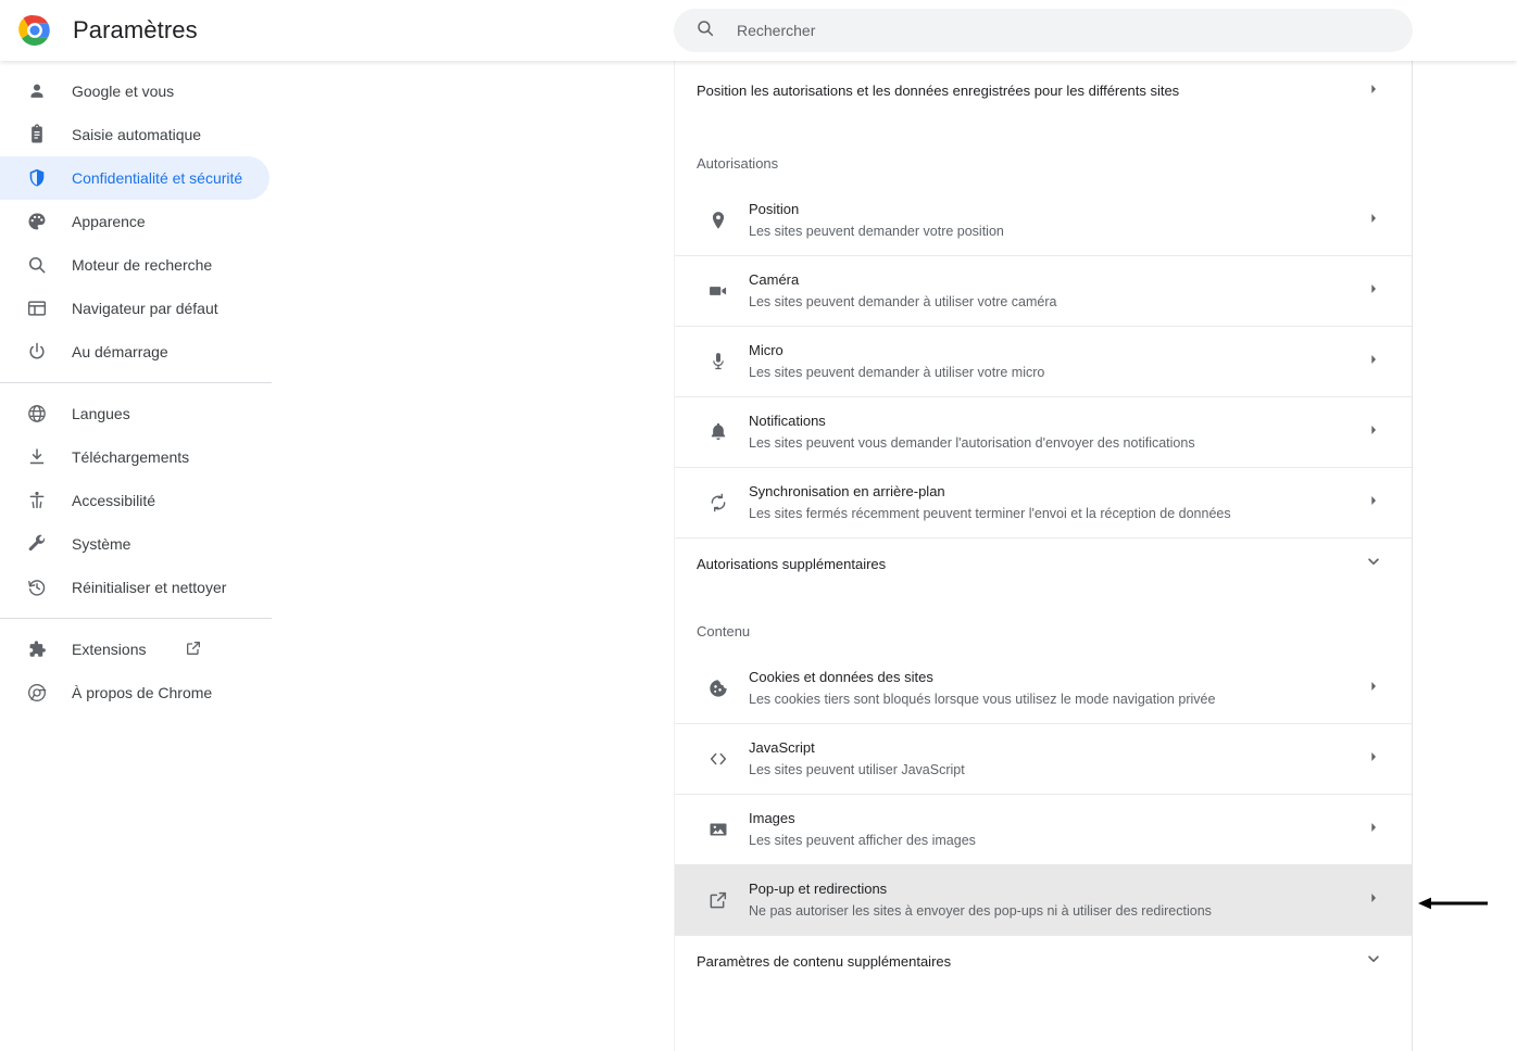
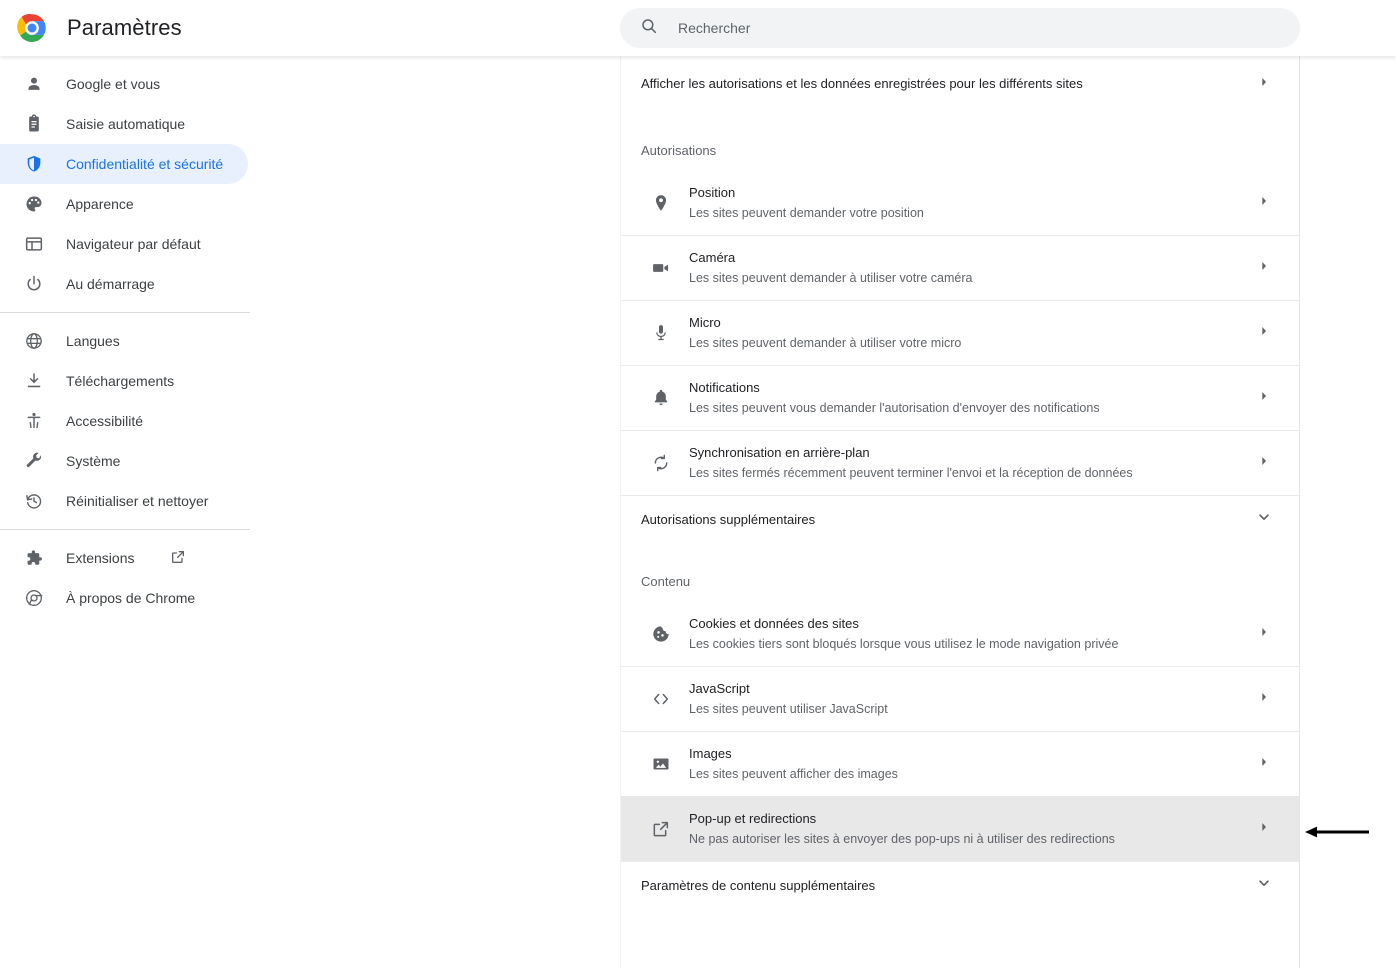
  Paramètres
  Rechercher
  Google et vous
  Saisie automatique
  Confidentialité et sécurité
  Apparence
- Moteur de recherche
  Navigateur par défaut
  Au démarrage
  Langues
  Téléchargements
  Accessibilité
  Système
  Réinitialiser et nettoyer
  Extensions
  À propos de Chrome
- Position les autorisations et les données enregistrées pour les différents sites
+ Afficher les autorisations et les données enregistrées pour les différents sites
  Autorisations
  Position
  Les sites peuvent demander votre position
  Caméra
  Les sites peuvent demander à utiliser votre caméra
  Micro
  Les sites peuvent demander à utiliser votre micro
  Notifications
  Les sites peuvent vous demander l'autorisation d'envoyer des notifications
  Synchronisation en arrière-plan
  Les sites fermés récemment peuvent terminer l'envoi et la réception de données
  Autorisations supplémentaires
  Contenu
  Cookies et données des sites
  Les cookies tiers sont bloqués lorsque vous utilisez le mode navigation privée
  JavaScript
  Les sites peuvent utiliser JavaScript
  Images
  Les sites peuvent afficher des images
  Pop-up et redirections
  Ne pas autoriser les sites à envoyer des pop-ups ni à utiliser des redirections
  Paramètres de contenu supplémentaires
